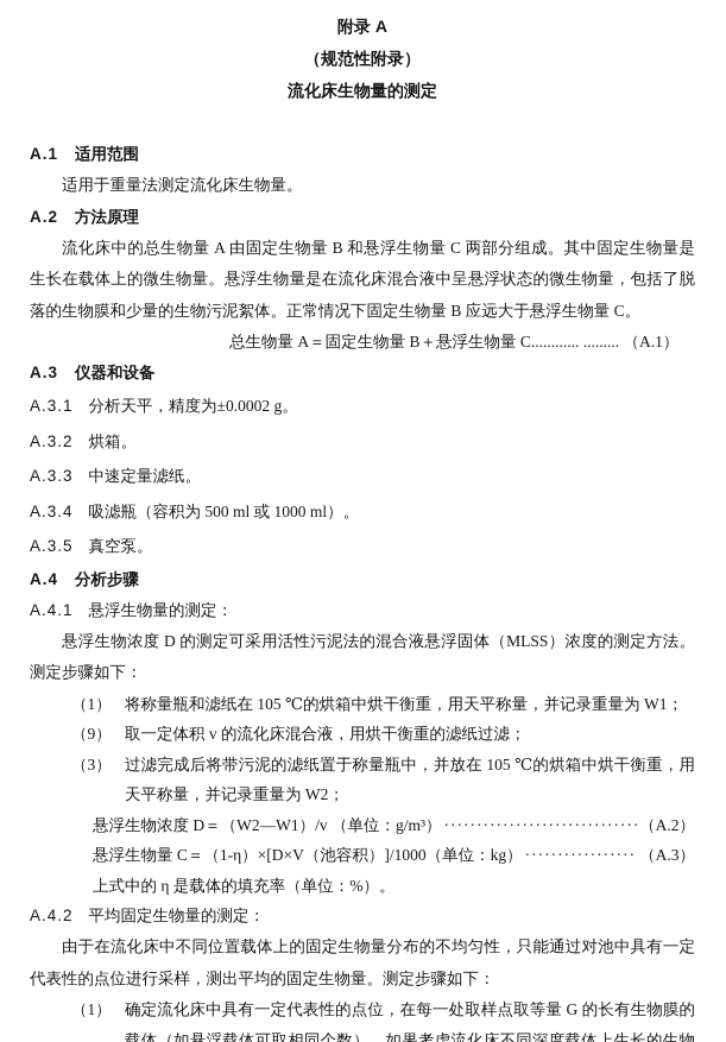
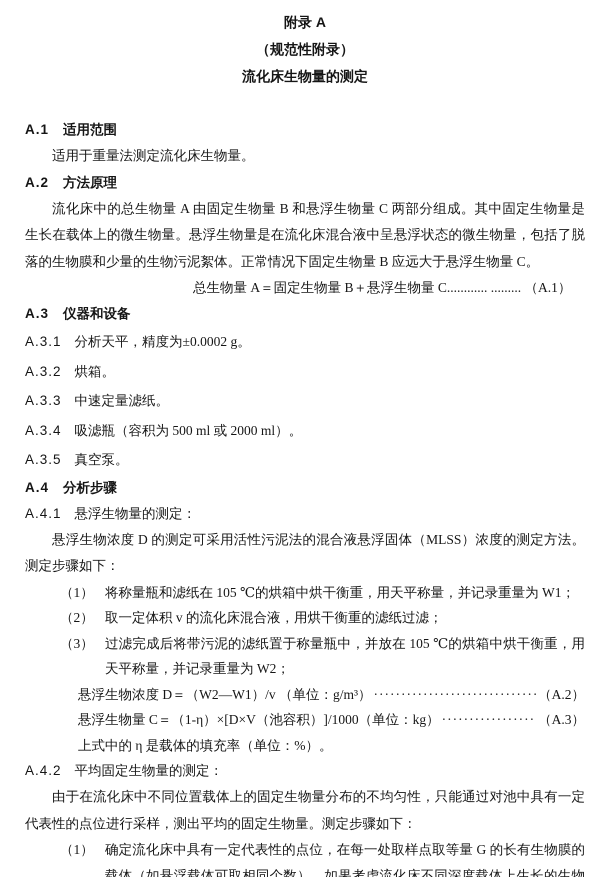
  附录 A
  （规范性附录）
  流化床生物量的测定
  A.1 适用范围
  适用于重量法测定流化床生物量。
  A.2 方法原理
  流化床中的总生物量 A 由固定生物量 B 和悬浮生物量 C 两部分组成。其中固定生物量是生长在载体上的微生物量。悬浮生物量是在流化床混合液中呈悬浮状态的微生物量，包括了脱落的生物膜和少量的生物污泥絮体。正常情况下固定生物量 B 应远大于悬浮生物量 C。
  总生物量 A＝固定生物量 B＋悬浮生物量 C............ ......... （A.1）
  A.3 仪器和设备
  A.3.1
  分析天平，精度为±0.0002 g。
  A.3.2
  烘箱。
  A.3.3
  中速定量滤纸。
  A.3.4
- 吸滤瓶（容积为 500 ml 或 1000 ml）。
+ 吸滤瓶（容积为 500 ml 或 2000 ml）。
  A.3.5
  真空泵。
  A.4 分析步骤
  A.4.1 悬浮生物量的测定：
  悬浮生物浓度 D 的测定可采用活性污泥法的混合液悬浮固体（MLSS）浓度的测定方法。测定步骤如下：
  （1）
  将称量瓶和滤纸在 105 ℃的烘箱中烘干衡重，用天平称量，并记录重量为 W1；
- （9）
+ （2）
  取一定体积 v 的流化床混合液，用烘干衡重的滤纸过滤；
  （3）
  过滤完成后将带污泥的滤纸置于称量瓶中，并放在 105 ℃的烘箱中烘干衡重，用天平称量，并记录重量为 W2；
  悬浮生物浓度 D＝（W2—W1）/v （单位：g/m³）
  （A.2）
  悬浮生物量 C＝（1-η）×[D×V（池容积）]/1000（单位：kg）
  （A.3）
  上式中的 η 是载体的填充率（单位：%）。
  A.4.2 平均固定生物量的测定：
  由于在流化床中不同位置载体上的固定生物量分布的不均匀性，只能通过对池中具有一定代表性的点位进行采样，测出平均的固定生物量。测定步骤如下：
  （1）
  确定流化床中具有一定代表性的点位，在每一处取样点取等量 G 的长有生物膜的载体（如悬浮载体可取相同个数）。如果考虑流化床不同深度载体上生长的生物
